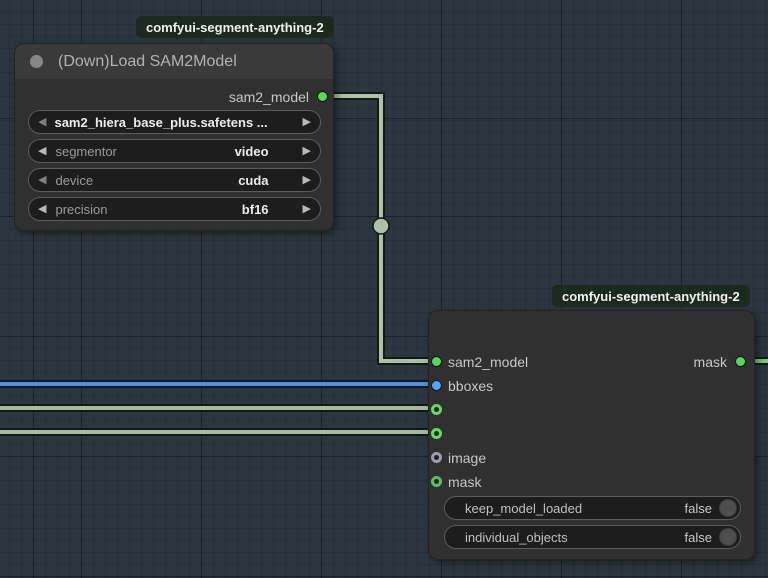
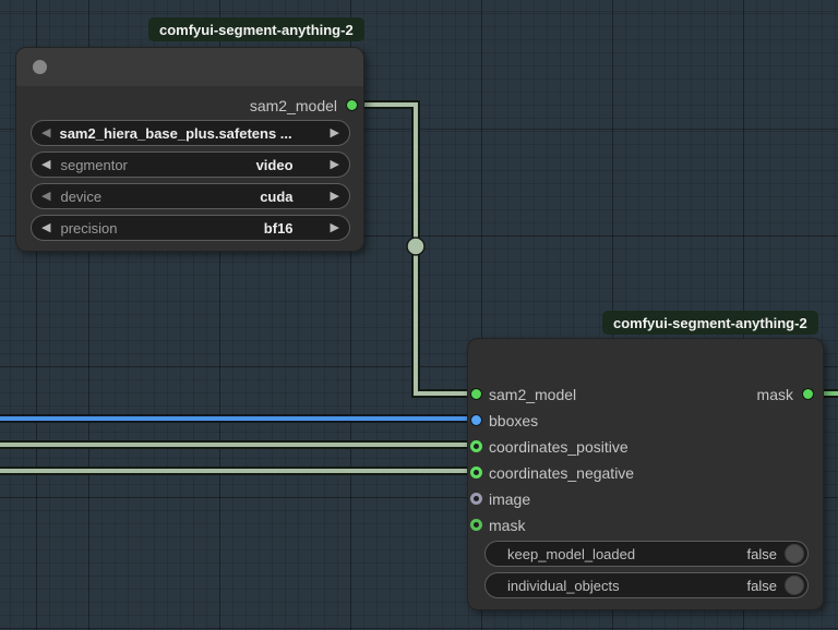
  comfyui-segment-anything-2
- (Down)Load SAM2Model
  sam2_model
  ◀
  sam2_hiera_base_plus.safetens ...
  ▶
  ◀
  segmentor
  video
  ▶
  ◀
  device
  cuda
  ▶
  ◀
  precision
  bf16
  ▶
  comfyui-segment-anything-2
  sam2_model
  bboxes
+ coordinates_positive
+ coordinates_negative
  image
  mask
  mask
  keep_model_loaded
  false
  individual_objects
  false
